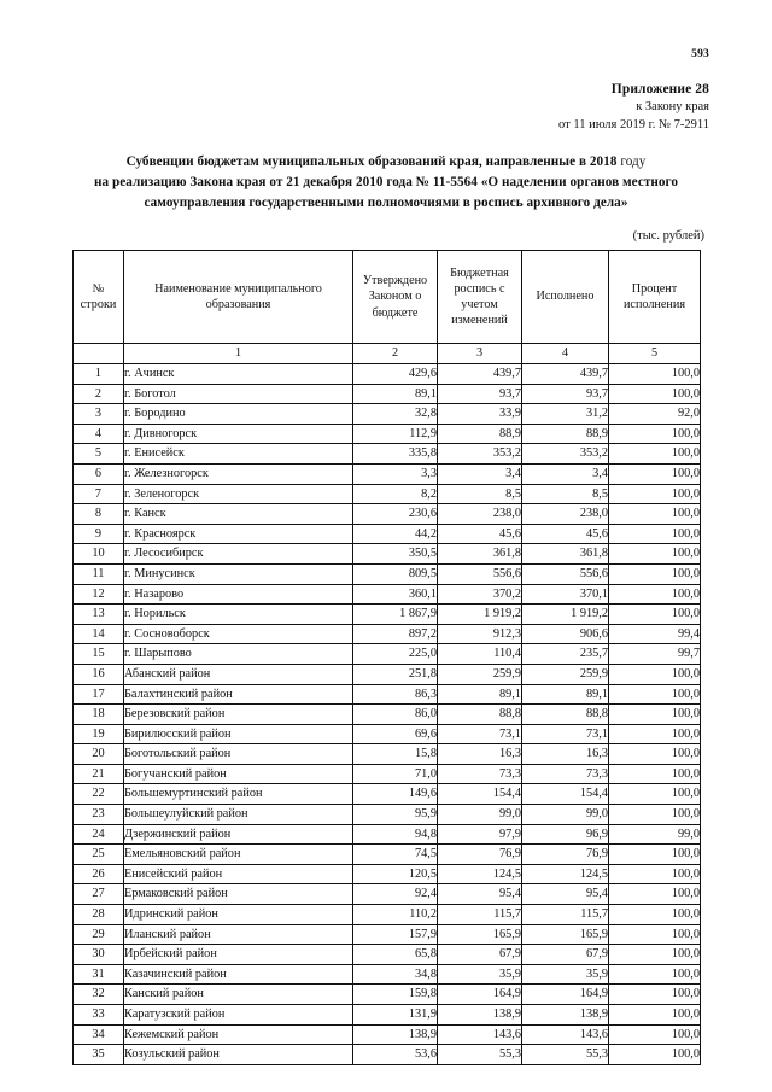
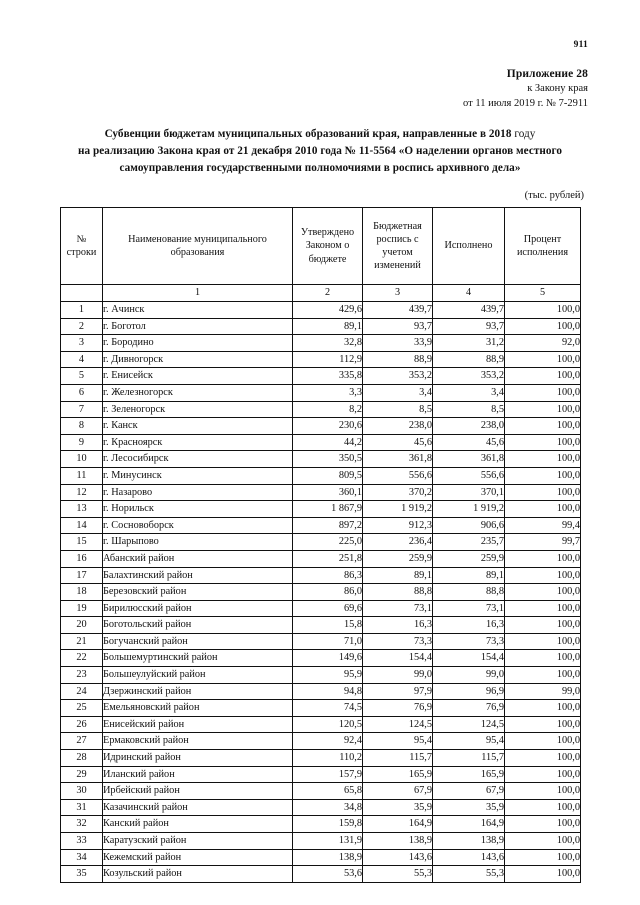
- 593
+ 911
  Приложение 28
  к Закону края
  от 11 июля 2019 г. № 7-2911
  Субвенции бюджетам муниципальных образований края, направленные в 2018 году
  на реализацию Закона края от 21 декабря 2010 года № 11-5564 «О наделении органов местного
  самоуправления государственными полномочиями в роспись архивного дела»
  (тыс. рублей)
  № строки	Наименование муниципального образования	Утверждено Законом о бюджете	Бюджетная роспись с учетом изменений	Исполнено	Процент исполнения
  	1	2	3	4	5
  1	г. Ачинск	429,6	439,7	439,7	100,0
  2	г. Боготол	89,1	93,7	93,7	100,0
  3	г. Бородино	32,8	33,9	31,2	92,0
  4	г. Дивногорск	112,9	88,9	88,9	100,0
  5	г. Енисейск	335,8	353,2	353,2	100,0
  6	г. Железногорск	3,3	3,4	3,4	100,0
  7	г. Зеленогорск	8,2	8,5	8,5	100,0
  8	г. Канск	230,6	238,0	238,0	100,0
  9	г. Красноярск	44,2	45,6	45,6	100,0
  10	г. Лесосибирск	350,5	361,8	361,8	100,0
  11	г. Минусинск	809,5	556,6	556,6	100,0
  12	г. Назарово	360,1	370,2	370,1	100,0
  13	г. Норильск	1 867,9	1 919,2	1 919,2	100,0
  14	г. Сосновоборск	897,2	912,3	906,6	99,4
- 15	г. Шарыпово	225,0	110,4	235,7	99,7
+ 15	г. Шарыпово	225,0	236,4	235,7	99,7
  16	Абанский район	251,8	259,9	259,9	100,0
  17	Балахтинский район	86,3	89,1	89,1	100,0
  18	Березовский район	86,0	88,8	88,8	100,0
  19	Бирилюсский район	69,6	73,1	73,1	100,0
  20	Боготольский район	15,8	16,3	16,3	100,0
  21	Богучанский район	71,0	73,3	73,3	100,0
  22	Большемуртинский район	149,6	154,4	154,4	100,0
  23	Большеулуйский район	95,9	99,0	99,0	100,0
  24	Дзержинский район	94,8	97,9	96,9	99,0
  25	Емельяновский район	74,5	76,9	76,9	100,0
  26	Енисейский район	120,5	124,5	124,5	100,0
  27	Ермаковский район	92,4	95,4	95,4	100,0
  28	Идринский район	110,2	115,7	115,7	100,0
  29	Иланский район	157,9	165,9	165,9	100,0
  30	Ирбейский район	65,8	67,9	67,9	100,0
  31	Казачинский район	34,8	35,9	35,9	100,0
  32	Канский район	159,8	164,9	164,9	100,0
  33	Каратузский район	131,9	138,9	138,9	100,0
  34	Кежемский район	138,9	143,6	143,6	100,0
  35	Козульский район	53,6	55,3	55,3	100,0
